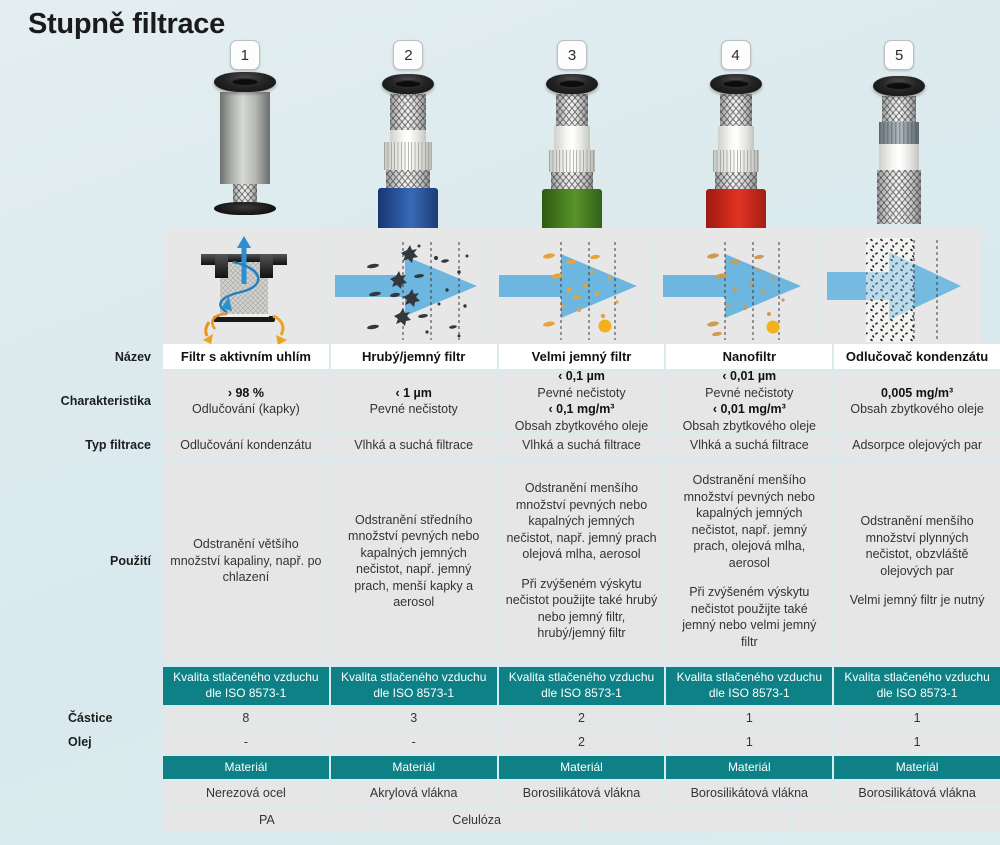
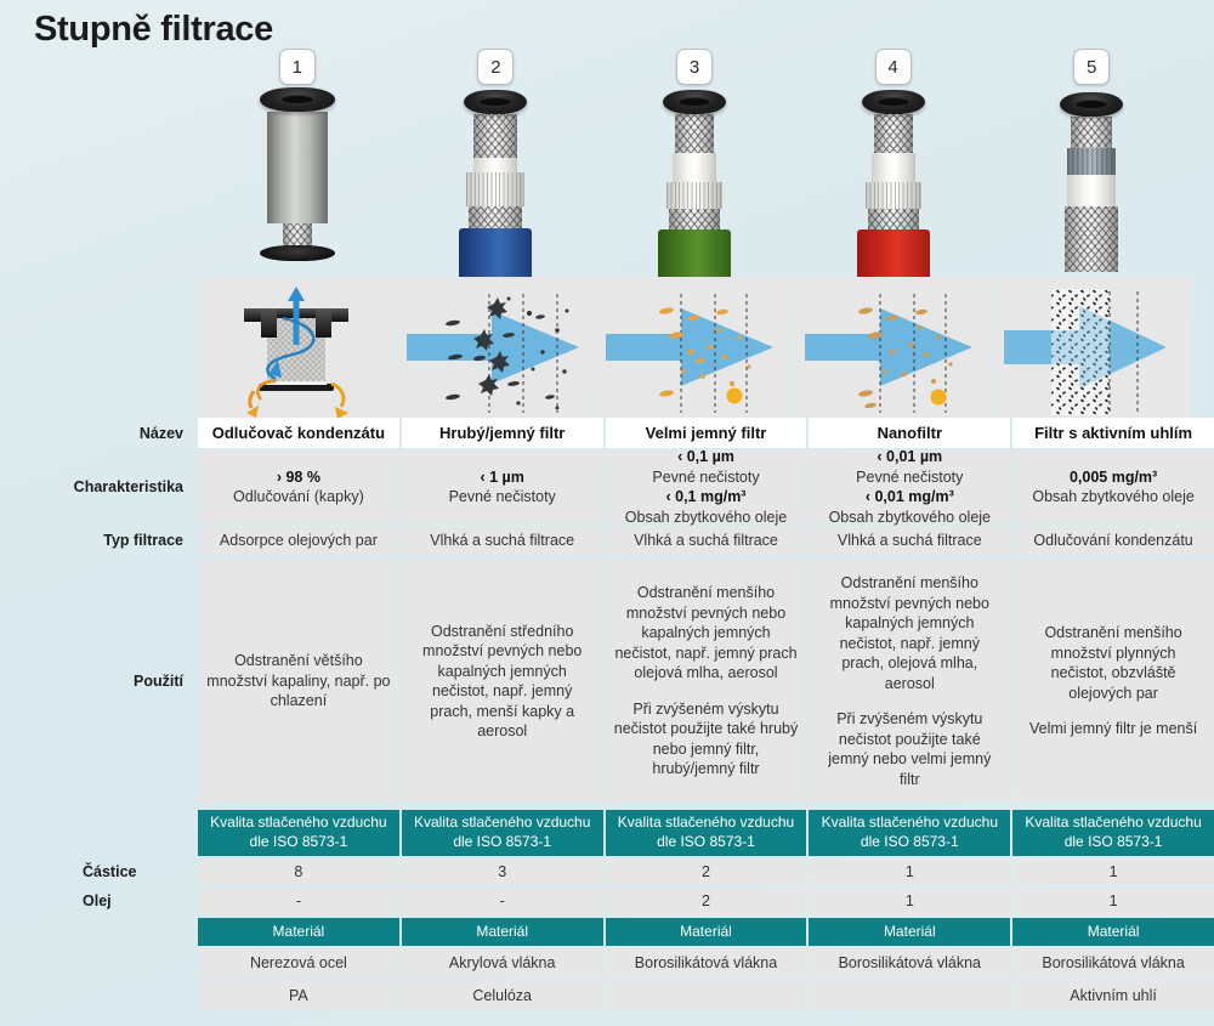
  Stupně filtrace
  1
  2
  3
  4
  5
  Název
- Filtr s aktivním uhlím
+ Odlučovač kondenzátu
  Hrubý/jemný filtr
  Velmi jemný filtr
  Nanofiltr
- Odlučovač kondenzátu
+ Filtr s aktivním uhlím
  Charakteristika
  › 98 %
  Odlučování (kapky)
  ‹ 1 µm
  Pevné nečistoty
  ‹ 0,1 µm
  Pevné nečistoty
  ‹ 0,1 mg/m³
  Obsah zbytkového oleje
  ‹ 0,01 µm
  Pevné nečistoty
  ‹ 0,01 mg/m³
  Obsah zbytkového oleje
  0,005 mg/m³
  Obsah zbytkového oleje
  Typ filtrace
- Odlučování kondenzátu
+ Adsorpce olejových par
  Vlhká a suchá filtrace
  Vlhká a suchá filtrace
  Vlhká a suchá filtrace
- Adsorpce olejových par
+ Odlučování kondenzátu
  Použití
  Odstranění většího množství kapaliny, např. po chlazení
  Odstranění středního množství pevných nebo kapalných jemných nečistot, např. jemný prach, menší kapky a aerosol
  Odstranění menšího množství pevných nebo kapalných jemných nečistot, např. jemný prach olejová mlha, aerosol
  Při zvýšeném výskytu nečistot použijte také hrubý nebo jemný filtr, hrubý/jemný filtr
  Odstranění menšího množství pevných nebo kapalných jemných nečistot, např. jemný prach, olejová mlha, aerosol
  Při zvýšeném výskytu nečistot použijte také jemný nebo velmi jemný filtr
  Odstranění menšího množství plynných nečistot, obzvláště olejových par
- Velmi jemný filtr je nutný
+ Velmi jemný filtr je menší
  Kvalita stlačeného vzduchu
  dle ISO 8573-1
  Kvalita stlačeného vzduchu
  dle ISO 8573-1
  Kvalita stlačeného vzduchu
  dle ISO 8573-1
  Kvalita stlačeného vzduchu
  dle ISO 8573-1
  Kvalita stlačeného vzduchu
  dle ISO 8573-1
  Částice
  8
  3
  2
  1
  1
  Olej
  -
  -
  2
  1
  1
  Materiál
  Materiál
  Materiál
  Materiál
  Materiál
  Nerezová ocel
  Akrylová vlákna
  Borosilikátová vlákna
  Borosilikátová vlákna
  Borosilikátová vlákna
  PA
  Celulóza
+ Aktivním uhlí
